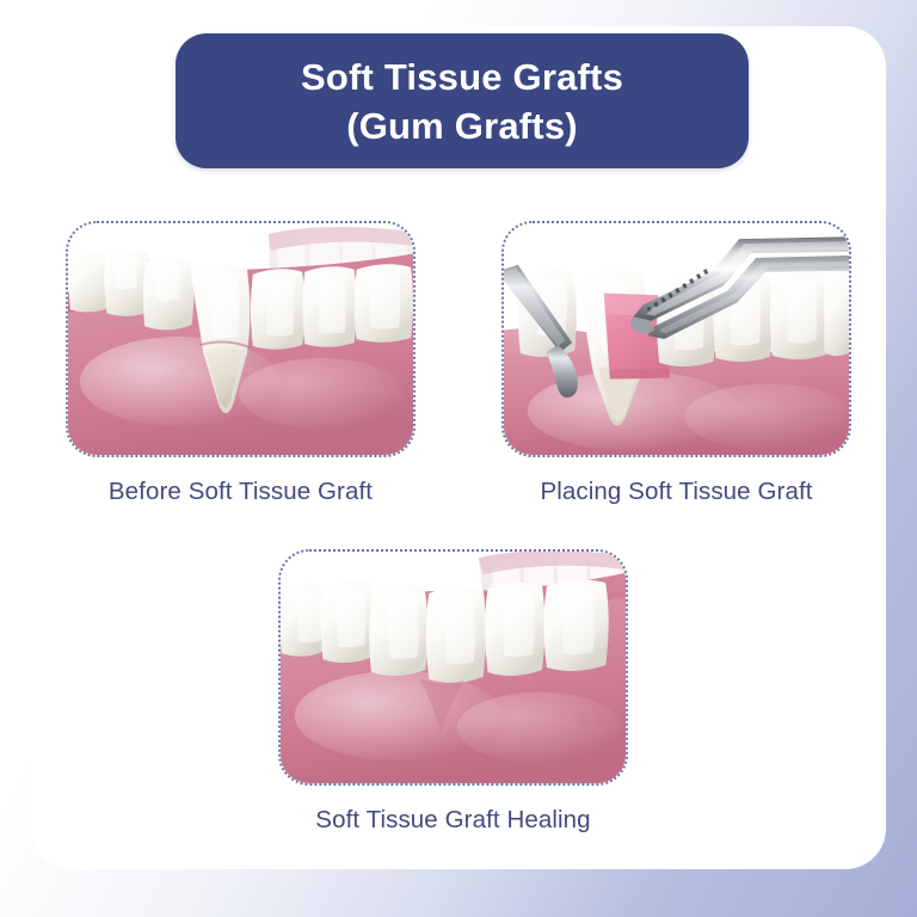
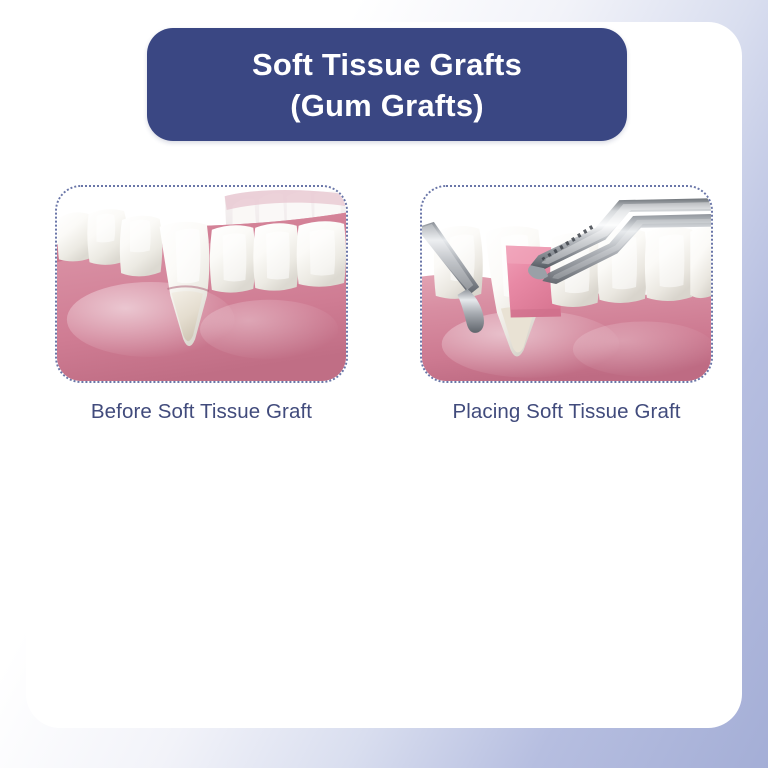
  Soft Tissue Grafts
  (Gum Grafts)
  Before Soft Tissue Graft
  Placing Soft Tissue Graft
- Soft Tissue Graft Healing
